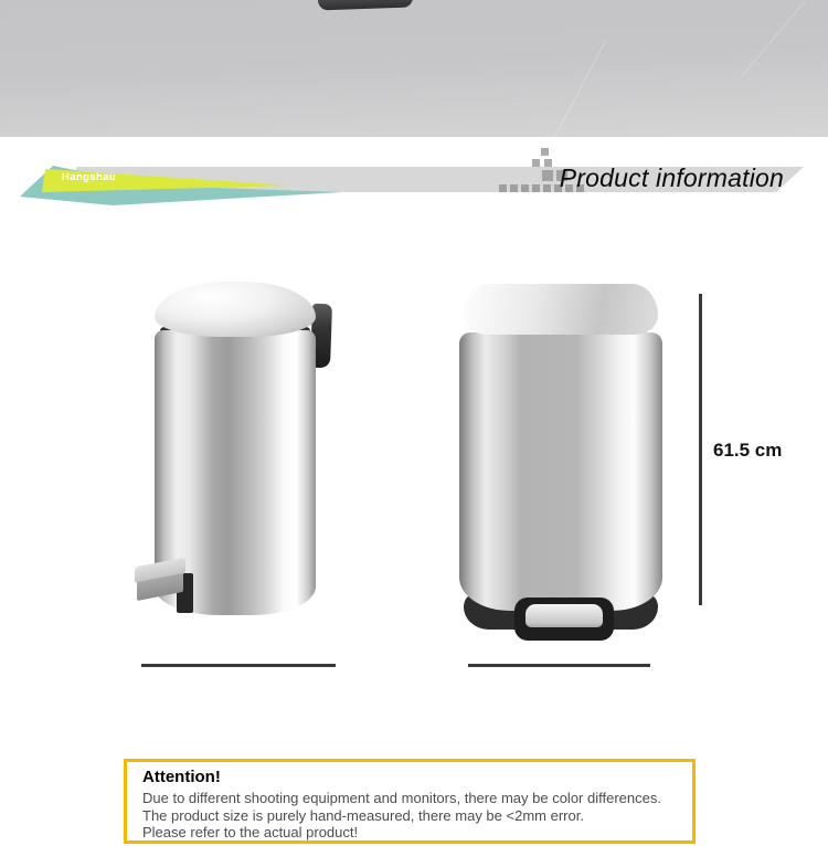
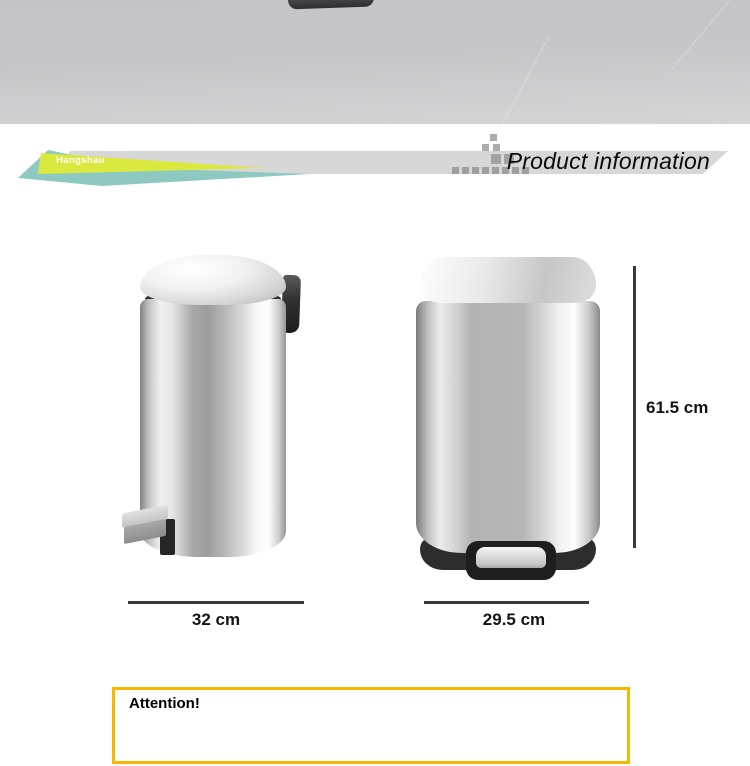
  Hangshau
  Product information
  61.5 cm
+ 32 cm
+ 29.5 cm
  Attention!
- Due to different shooting equipment and monitors, there may be color differences.
- The product size is purely hand-measured, there may be <2mm error.
- Please refer to the actual product!
